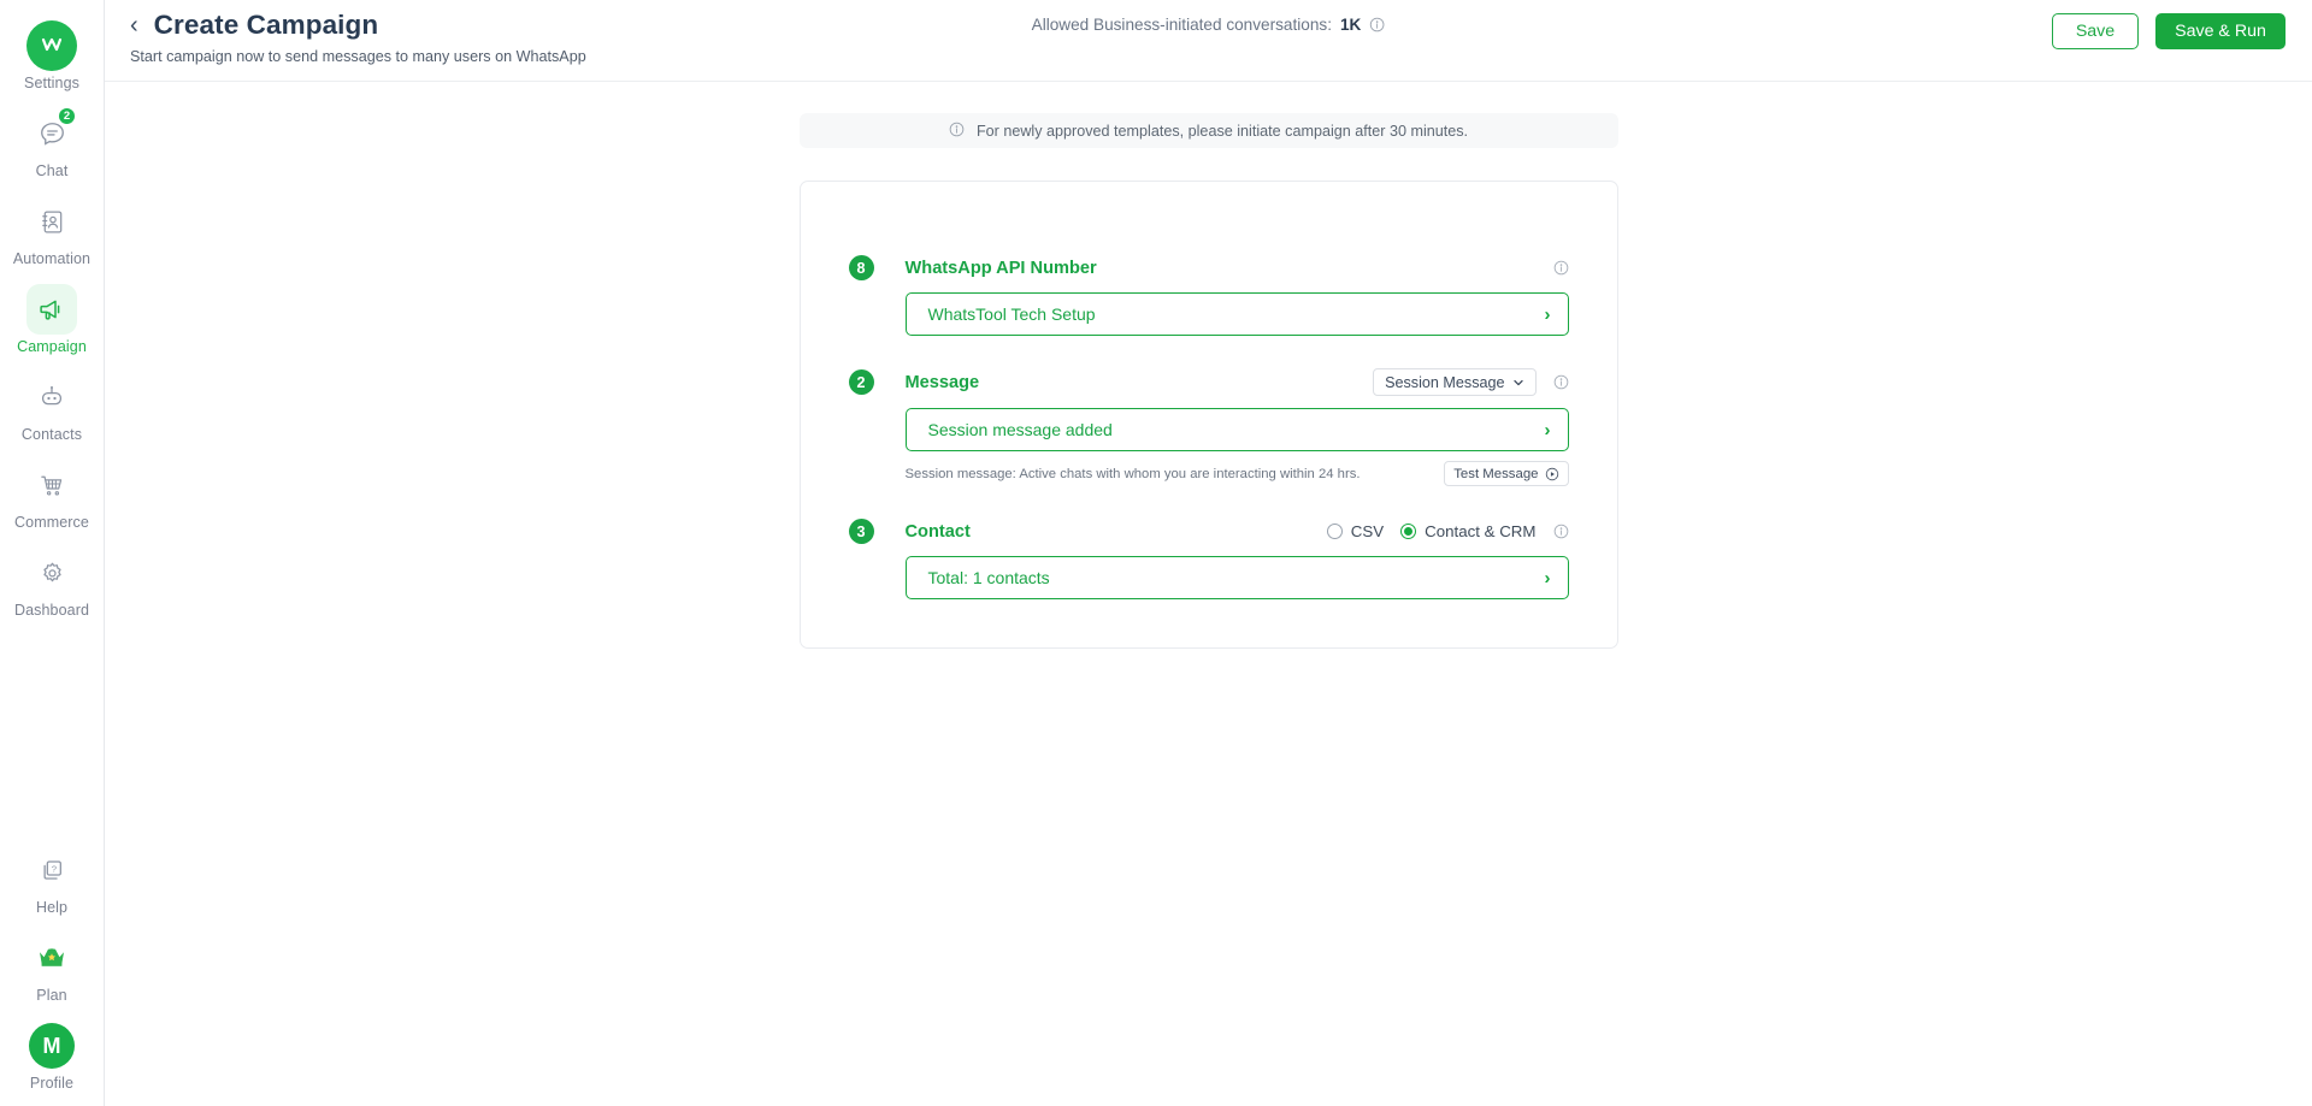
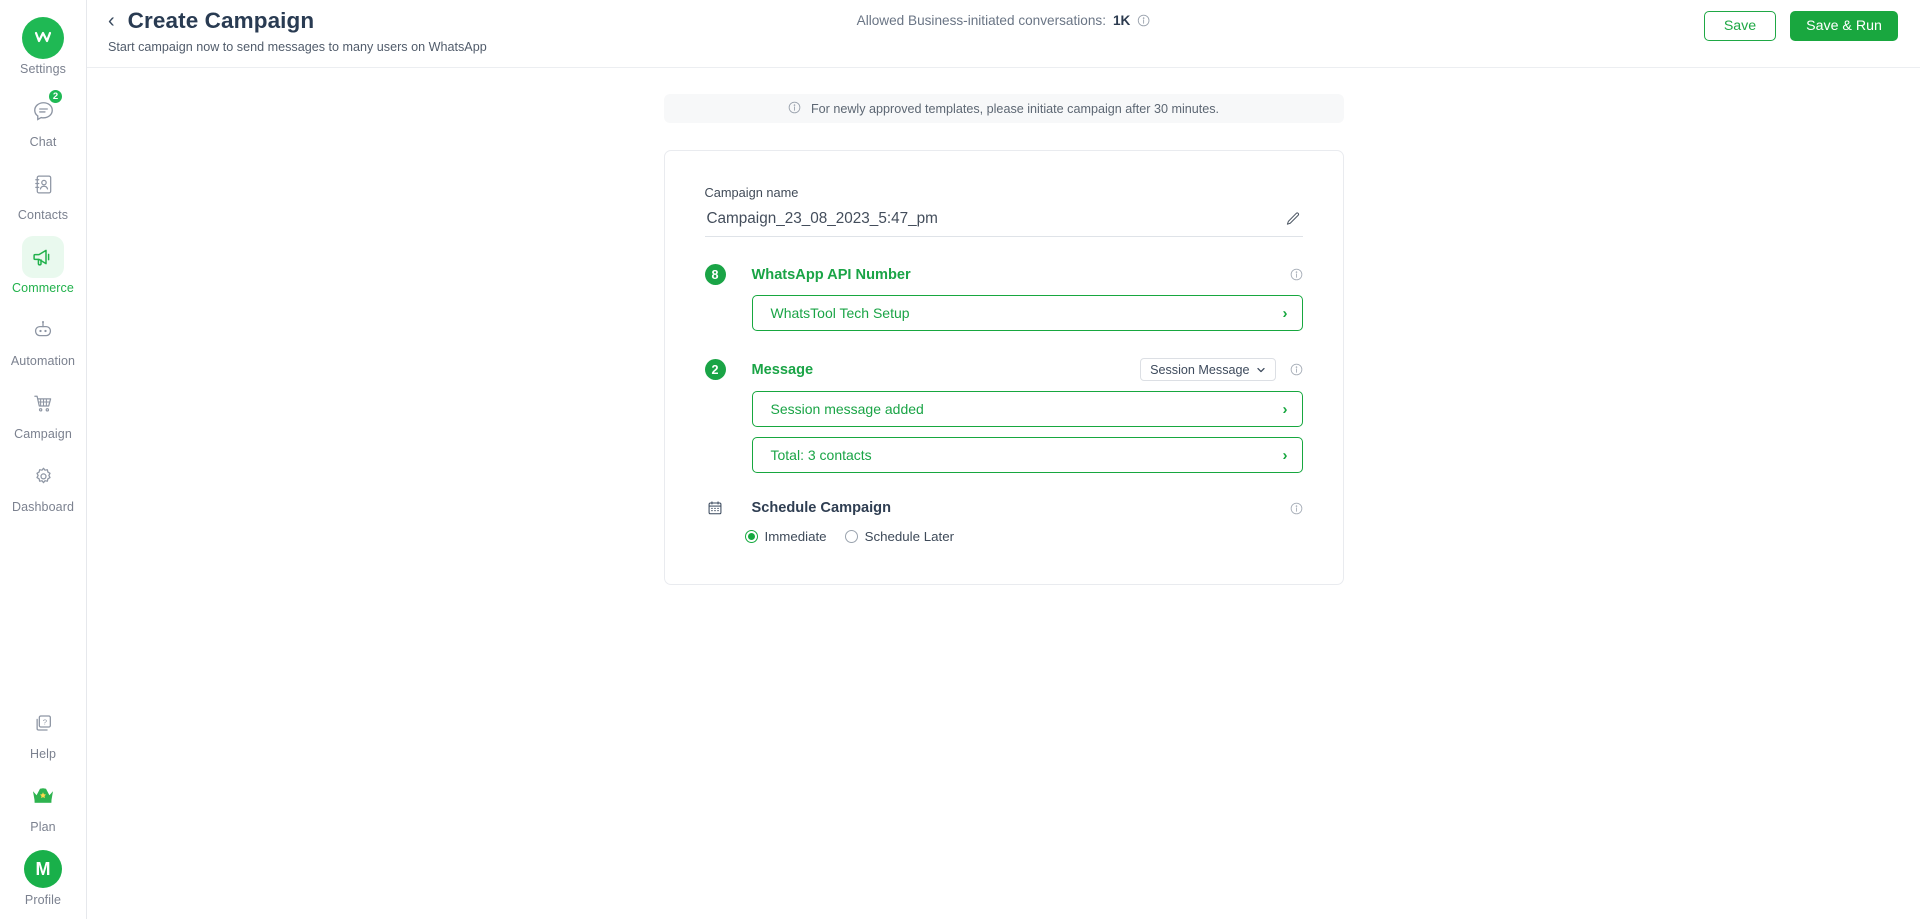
  Settings
  2
  Chat
- Automation
+ Contacts
- Campaign
+ Commerce
- Contacts
+ Automation
- Commerce
+ Campaign
  Dashboard
  ?
  Help
  Plan
  M
  Profile
  ‹
  Create Campaign
  Start campaign now to send messages to many users on WhatsApp
  Allowed Business-initiated conversations:
  1K
  Save
  Save & Run
  For newly approved templates, please initiate campaign after 30 minutes.
+ Campaign name
+ Campaign_23_08_2023_5:47_pm
  8
  WhatsApp API Number
  WhatsTool Tech Setup
  ›
  2
  Message
  Session Message
  Session message added
  ›
- Session message: Active chats with whom you are interacting within 24 hrs.
- Test Message
- 3
- Contact
- CSV
- Contact & CRM
- Total: 1 contacts
+ Total: 3 contacts
  ›
+ Schedule Campaign
+ Immediate
+ Schedule Later
